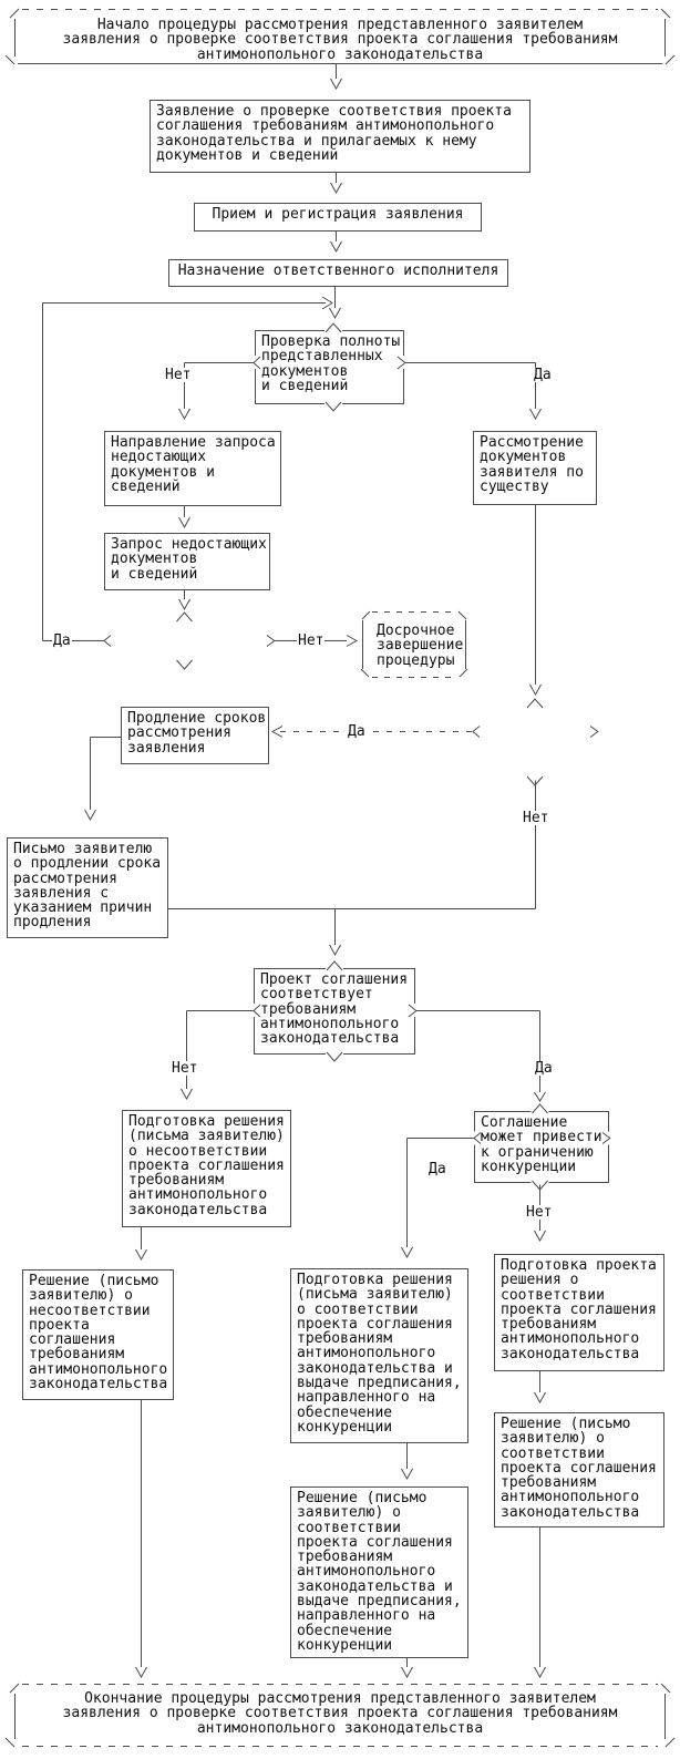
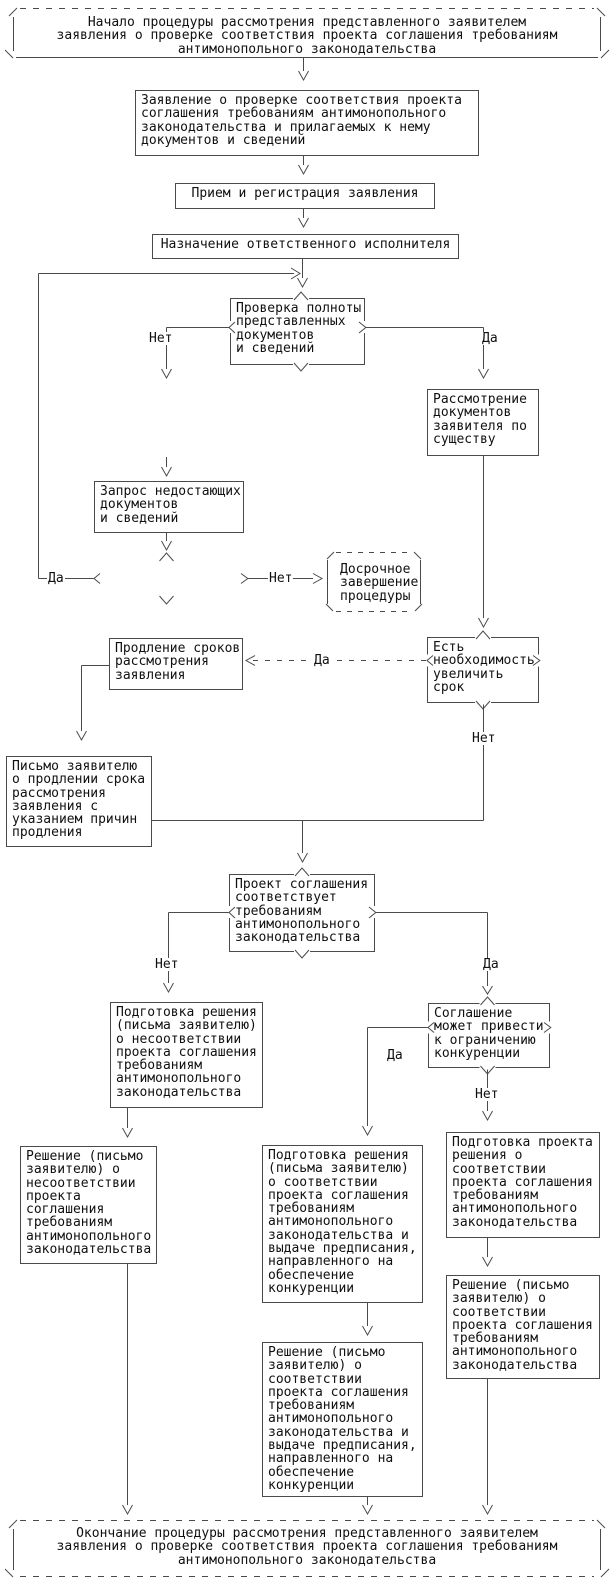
  Начало процедуры рассмотрения представленного заявителем
  заявления о проверке соответствия проекта соглашения требованиям
  антимонопольного законодательства
  Заявление о проверке соответствия проекта
  соглашения требованиям антимонопольного
  законодательства и прилагаемых к нему
  документов и сведений
  Прием и регистрация заявления
  Назначение ответственного исполнителя
  Проверка полноты
  представленных
  документов
  и сведений
- Направление запроса
- недостающих
- документов и
- сведений
  Запрос недостающих
  документов
  и сведений
  Досрочное
  завершение
  процедуры
  Рассмотрение
  документов
  заявителя по
  существу
+ Есть
+ необходимость
+ увеличить
+ срок
  Продление сроков
  рассмотрения
  заявления
  Письмо заявителю
  о продлении срока
  рассмотрения
  заявления с
  указанием причин
  продления
  Проект соглашения
  соответствует
  требованиям
  антимонопольного
  законодательства
  Подготовка решения
  (письма заявителю)
  о несоответствии
  проекта соглашения
  требованиям
  антимонопольного
  законодательства
  Соглашение
  может привести
  к ограничению
  конкуренции
  Решение (письмо
  заявителю) о
  несоответствии
  проекта
  соглашения
  требованиям
  антимонопольного
  законодательства
  Подготовка решения
  (письма заявителю)
  о соответствии
  проекта соглашения
  требованиям
  антимонопольного
  законодательства и
  выдаче предписания,
  направленного на
  обеспечение
  конкуренции
  Подготовка проекта
  решения о
  соответствии
  проекта соглашения
  требованиям
  антимонопольного
  законодательства
  Решение (письмо
  заявителю) о
  соответствии
  проекта соглашения
  требованиям
  антимонопольного
  законодательства и
  выдаче предписания,
  направленного на
  обеспечение
  конкуренции
  Решение (письмо
  заявителю) о
  соответствии
  проекта соглашения
  требованиям
  антимонопольного
  законодательства
  Окончание процедуры рассмотрения представленного заявителем
  заявления о проверке соответствия проекта соглашения требованиям
  антимонопольного законодательства
  Нет
  Да
  Да
  Нет
  Да
  Нет
  Нет
  Да
  Да
  Нет
